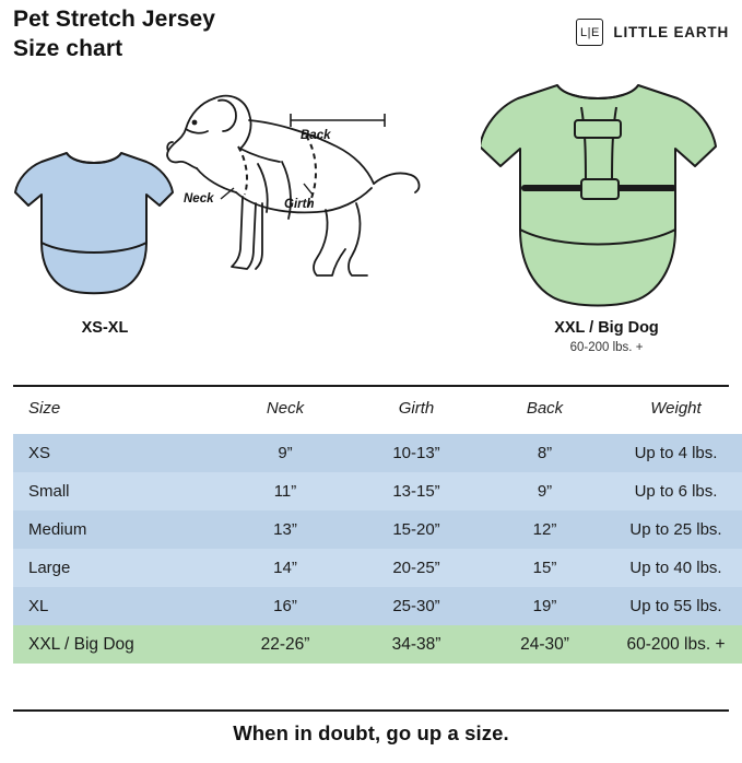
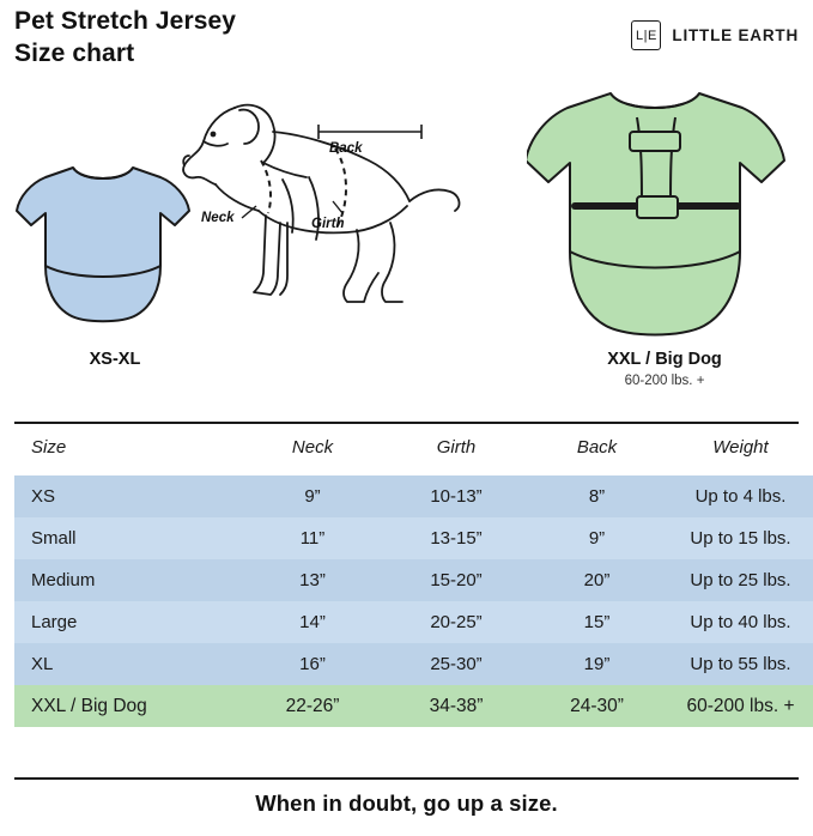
  Pet Stretch Jersey
  Size chart
  L|E
  LITTLE EARTH
  XS-XL
  Back
  Neck
  Girth
  XXL / Big Dog
  60-200 lbs. +
  Size	Neck	Girth	Back	Weight
  XS	9”	10-13”	8”	Up to 4 lbs.
- Small	11”	13-15”	9”	Up to 6 lbs.
+ Small	11”	13-15”	9”	Up to 15 lbs.
- Medium	13”	15-20”	12”	Up to 25 lbs.
+ Medium	13”	15-20”	20”	Up to 25 lbs.
  Large	14”	20-25”	15”	Up to 40 lbs.
  XL	16”	25-30”	19”	Up to 55 lbs.
  XXL / Big Dog	22-26”	34-38”	24-30”	60-200 lbs. +
  When in doubt, go up a size.
